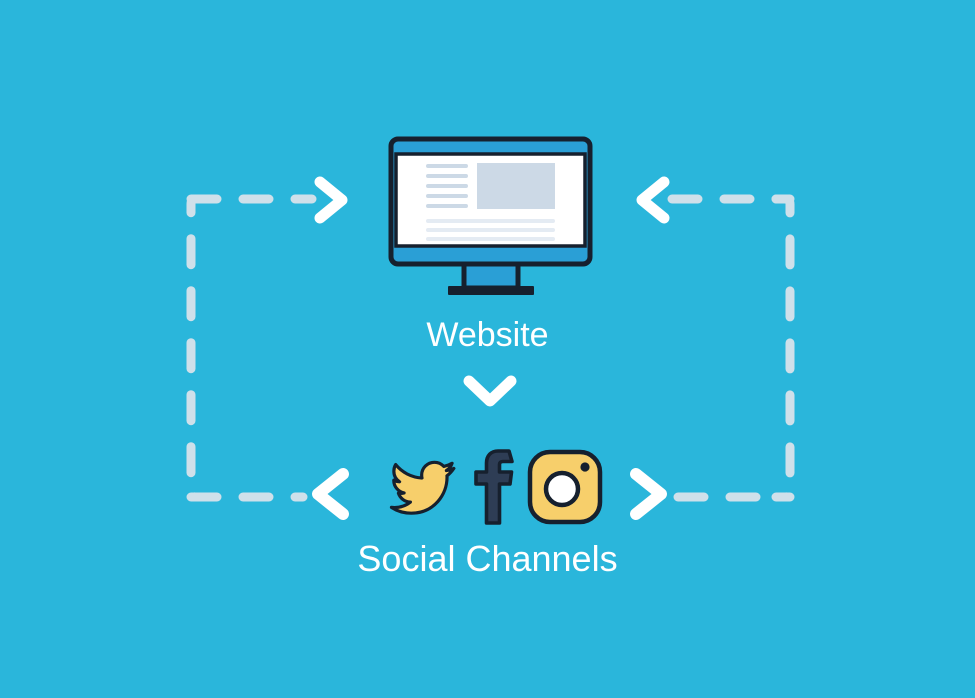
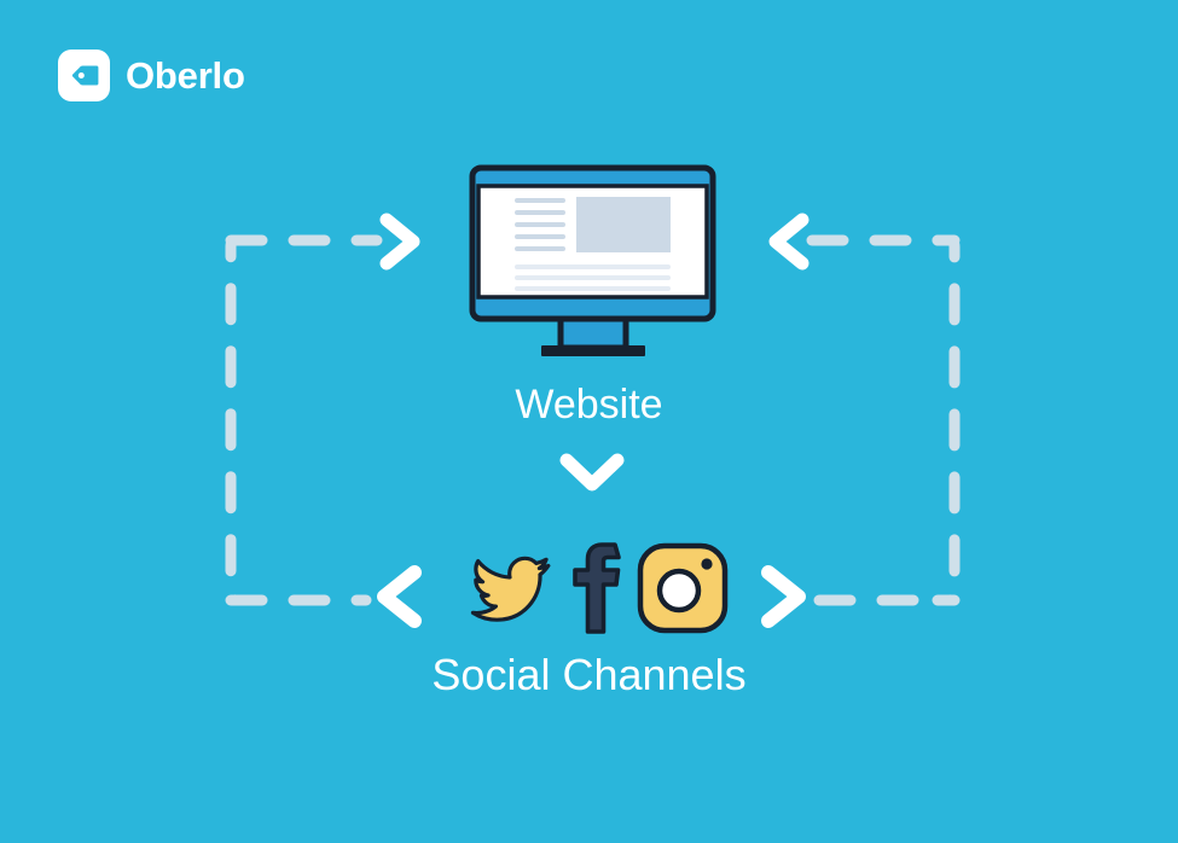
+ Oberlo
  Website
  Social Channels
